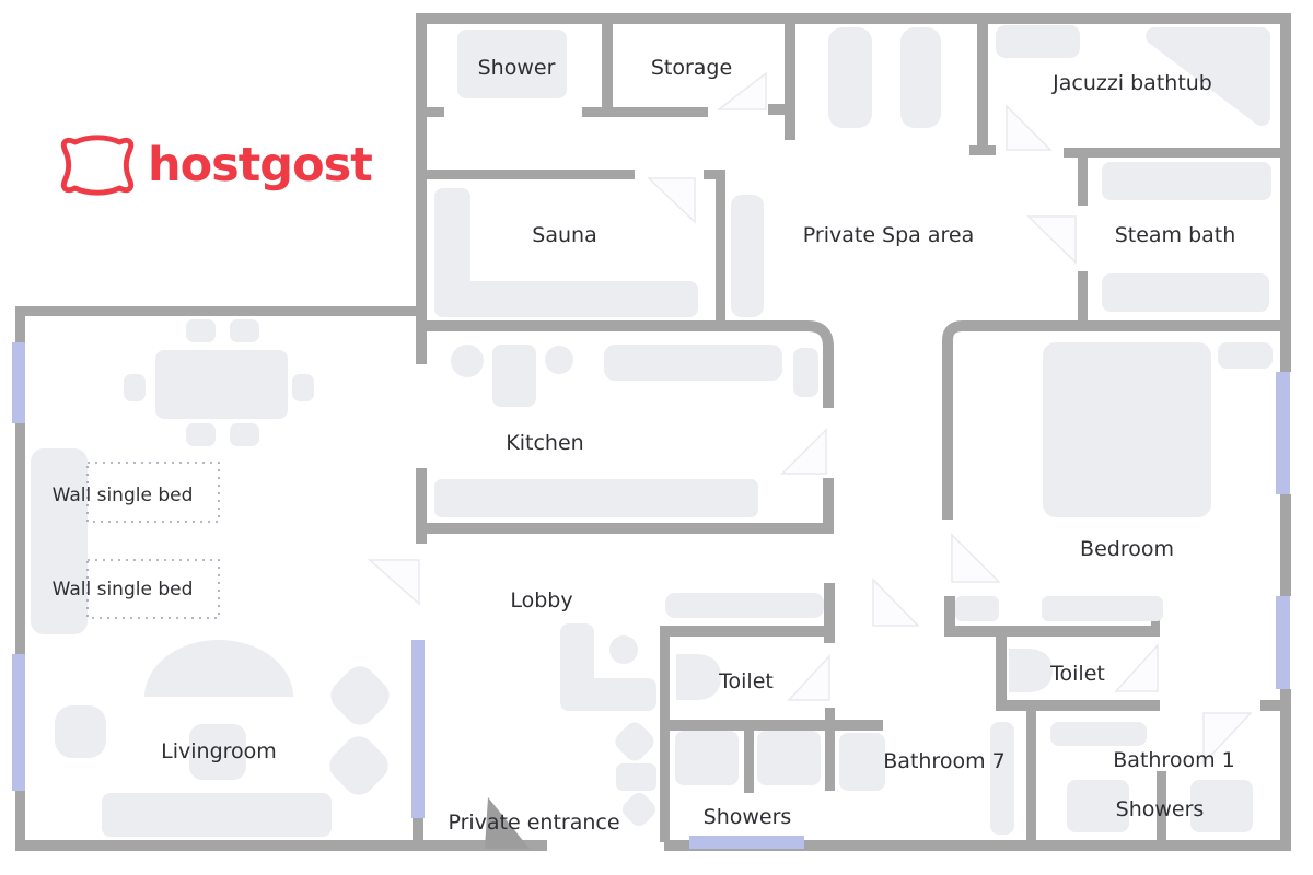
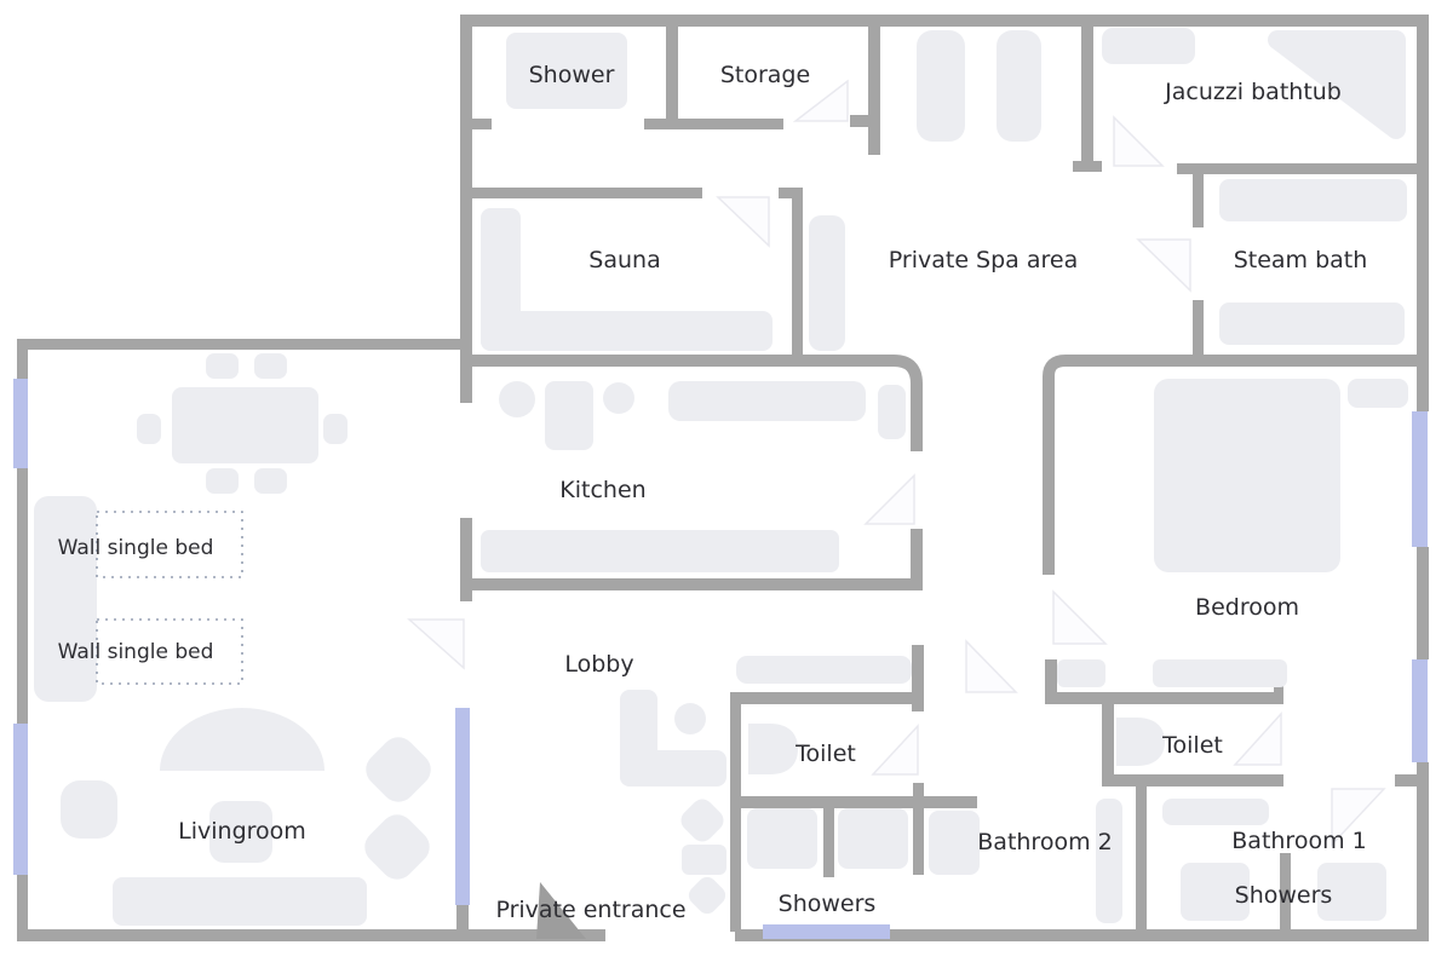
- hostgost
  Shower
  Storage
  Jacuzzi bathtub
  Sauna
  Private Spa area
  Steam bath
  Kitchen
  Bedroom
  Lobby
  Livingroom
  Wall single bed
  Wall single bed
  Toilet
  Toilet
- Bathroom 7
+ Bathroom 2
  Bathroom 1
  Showers
  Showers
  Private entrance
